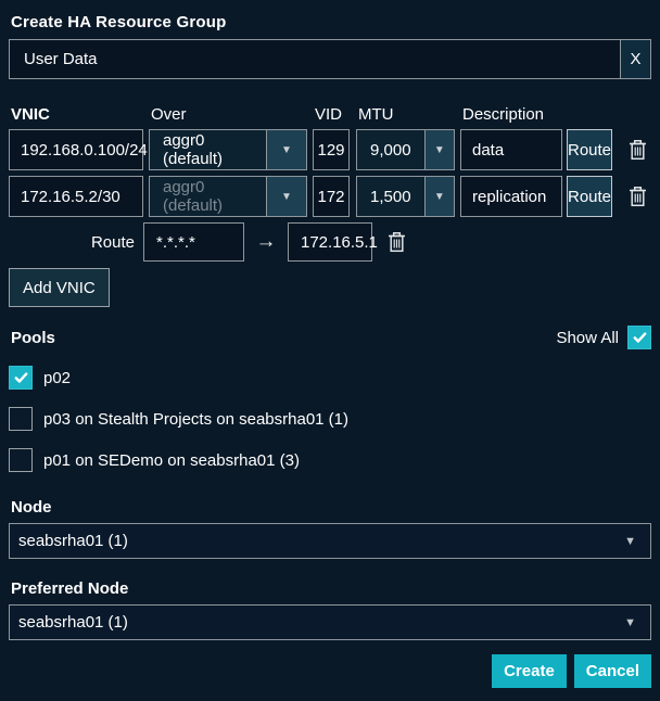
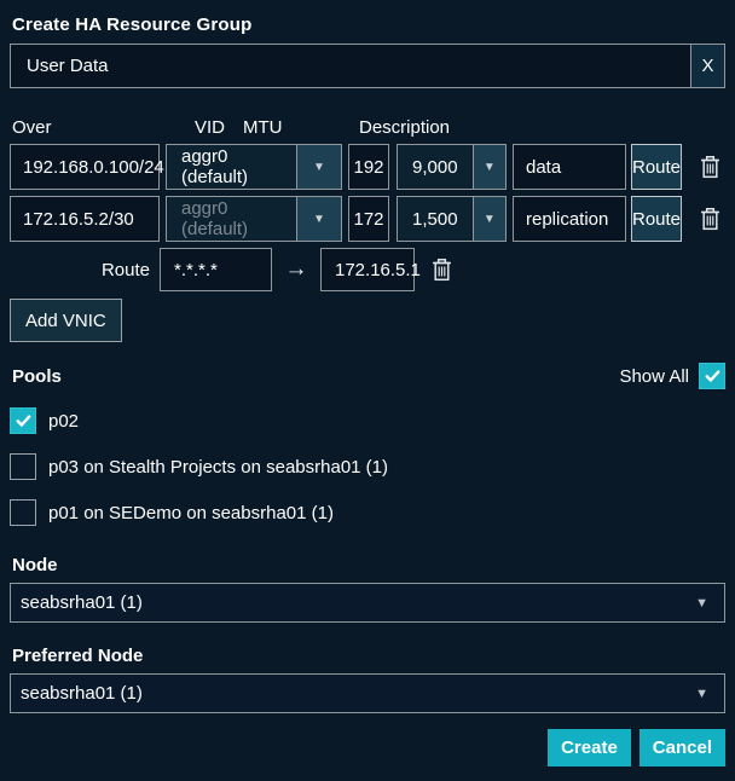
  Create HA Resource Group
  User Data
  X
- VNIC
  Over
  VID
  MTU
  Description
  192.168.0.100/24
  aggr0 (default)
  ▼
- 129
+ 192
  9,000
  ▼
  data
  Route
  172.16.5.2/30
  aggr0 (default)
  ▼
  172
  1,500
  ▼
  replication
  Route
  Route
  *.*.*.*
  →
  172.16.5.1
  Add VNIC
  Pools
  Show All
  p02
  p03 on Stealth Projects on seabsrha01 (1)
- p01 on SEDemo on seabsrha01 (3)
+ p01 on SEDemo on seabsrha01 (1)
  Node
  seabsrha01 (1)
  ▼
  Preferred Node
  seabsrha01 (1)
  ▼
  Create
  Cancel
